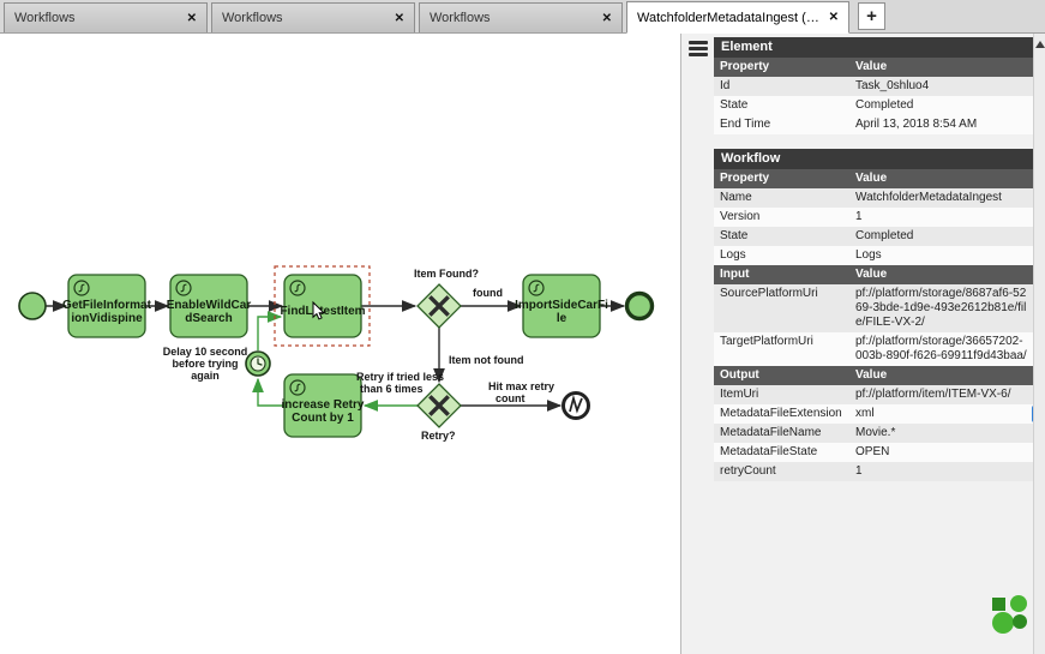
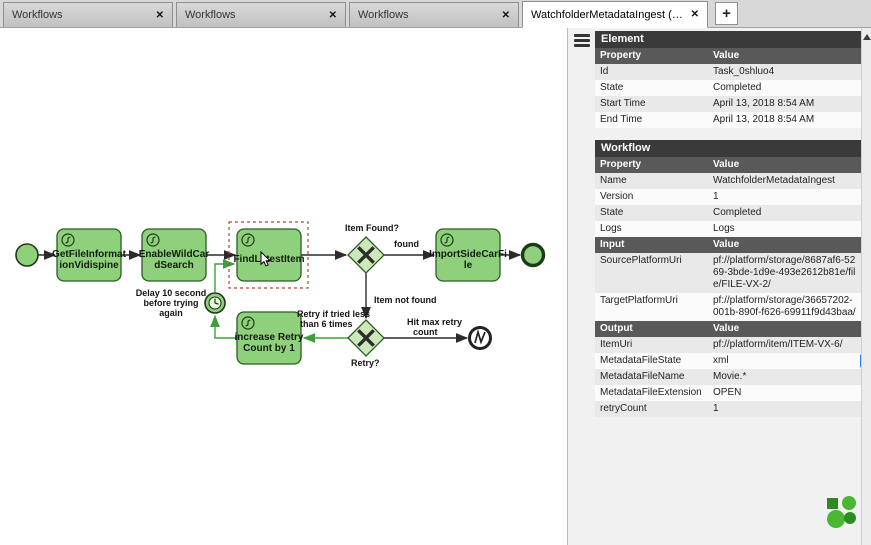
  Workflows
  ✕
  Workflows
  ✕
  Workflows
  ✕
  WatchfolderMetadataIngest (5c
  ✕
  +
  GetFileInformat
  ionVidispine
  EnableWildCar
  dSearch
  FindLestItem
  ImportSideCarFi
  le
  increase Retry
  Count by 1
  Item Found?
  found
  Item not found
  Retry if tried less
  than 6 times
  Hit max retry
  count
  Retry?
  Delay 10 second
  before trying
  again
  Element
  Property	Value
  Id	Task_0shluo4
  State	Completed
+ Start Time	April 13, 2018 8:54 AM
  End Time	April 13, 2018 8:54 AM
  Workflow
  Property	Value
  Name	WatchfolderMetadataIngest
  Version	1
  State	Completed
  Logs	Logs
  Input	Value
  SourcePlatformUri	pf://platform/storage/8687af6-5269-3bde-1d9e-493e2612b81e/file/FILE-VX-2/
- TargetPlatformUri	pf://platform/storage/36657202-003b-890f-f626-69911f9d43baa/
+ TargetPlatformUri	pf://platform/storage/36657202-001b-890f-f626-69911f9d43baa/
  Output	Value
  ItemUri	pf://platform/item/ITEM-VX-6/
- MetadataFileExtension	xml
+ MetadataFileState	xml
  MetadataFileName	Movie.*
- MetadataFileState	OPEN
+ MetadataFileExtension	OPEN
  retryCount	1
